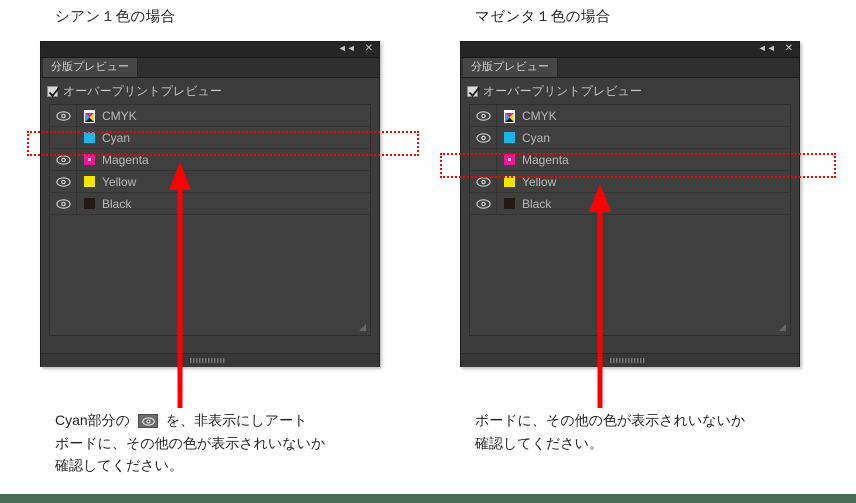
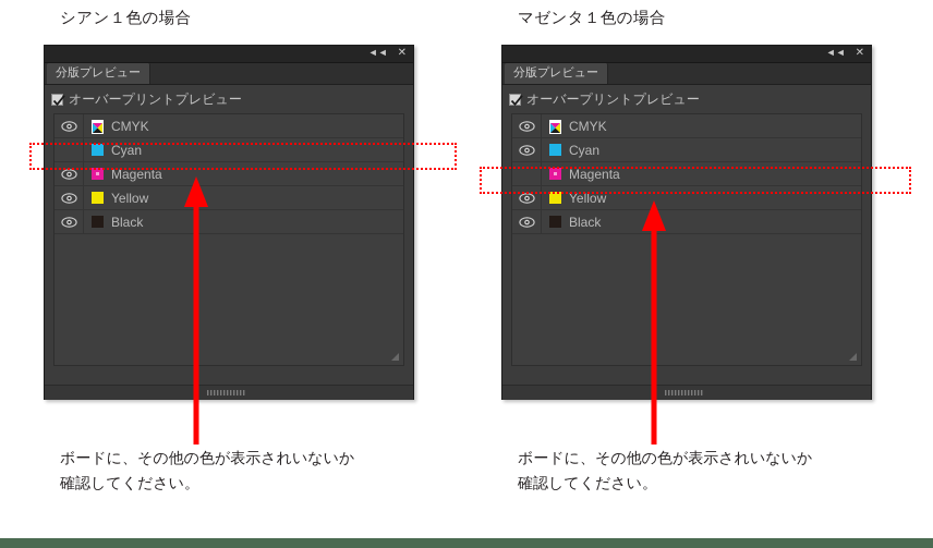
  シアン１色の場合
  ◄◄
  ✕
  分版プレビュー
  オーバープリントプレビュー
  CMYK
  Cyan
  Magenta
  Yellow
  Black
- Cyan部分の を、非表示にしアート
  ボードに、その他の色が表示されいないか
  確認してください。
  マゼンタ１色の場合
  ◄◄
  ✕
  分版プレビュー
  オーバープリントプレビュー
  CMYK
  Cyan
  Magenta
  Yellow
  Black
  ボードに、その他の色が表示されいないか
  確認してください。
